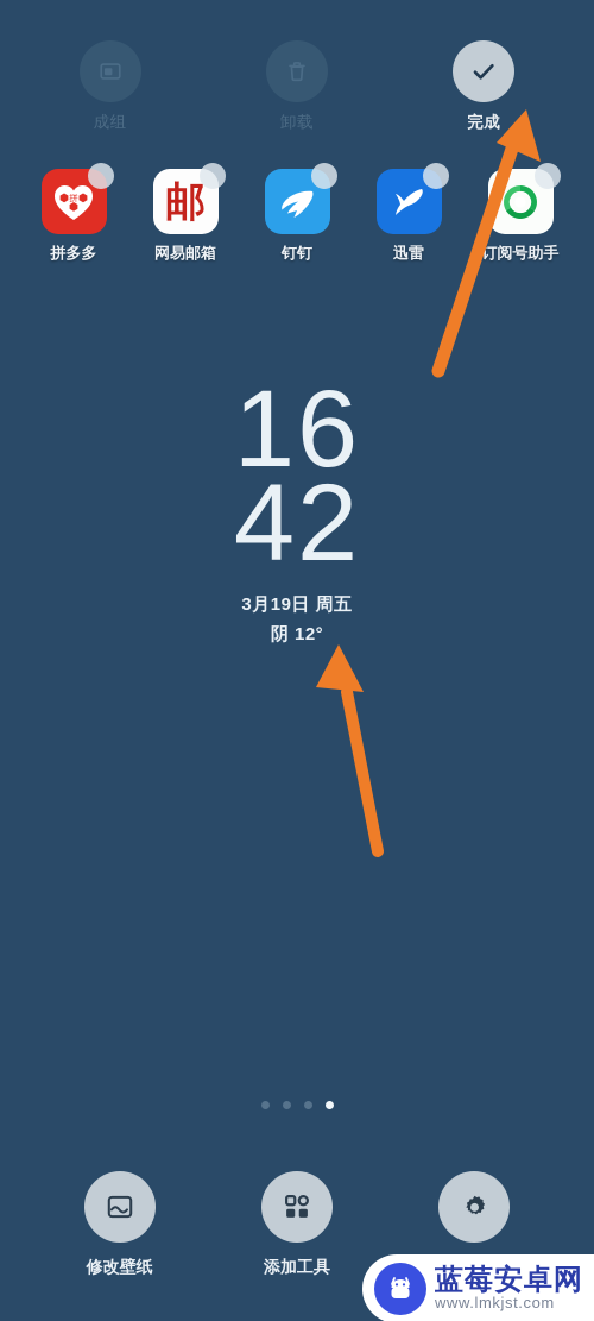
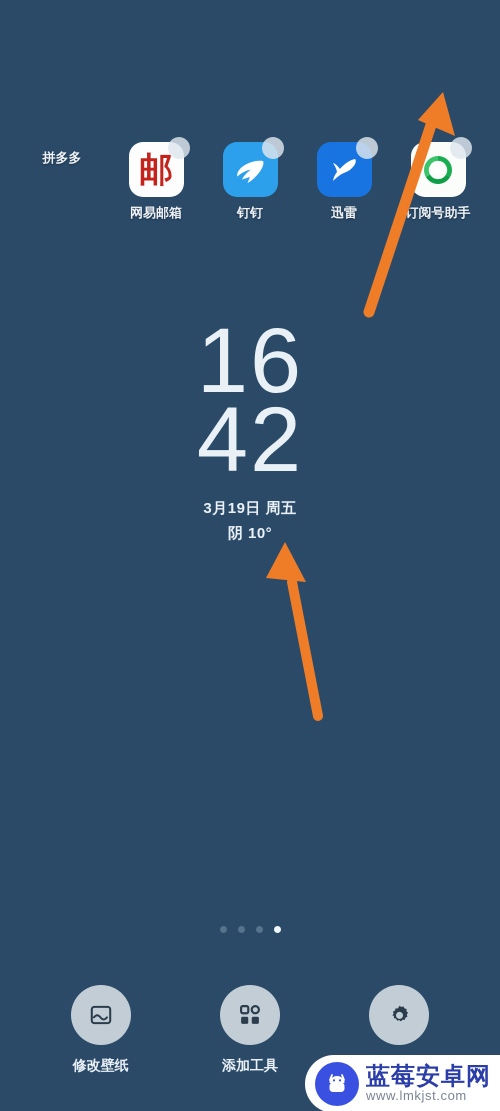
- 成组
- 卸载
- 完成
- 拼
  拼多多
  邮
  网易邮箱
  钉钉
  迅雷
  订阅号助手
  16
  42
  3月19日 周五
- 阴 12°
+ 阴 10°
  修改壁纸
  添加工具
  蓝莓安卓网
  www.lmkjst.com
